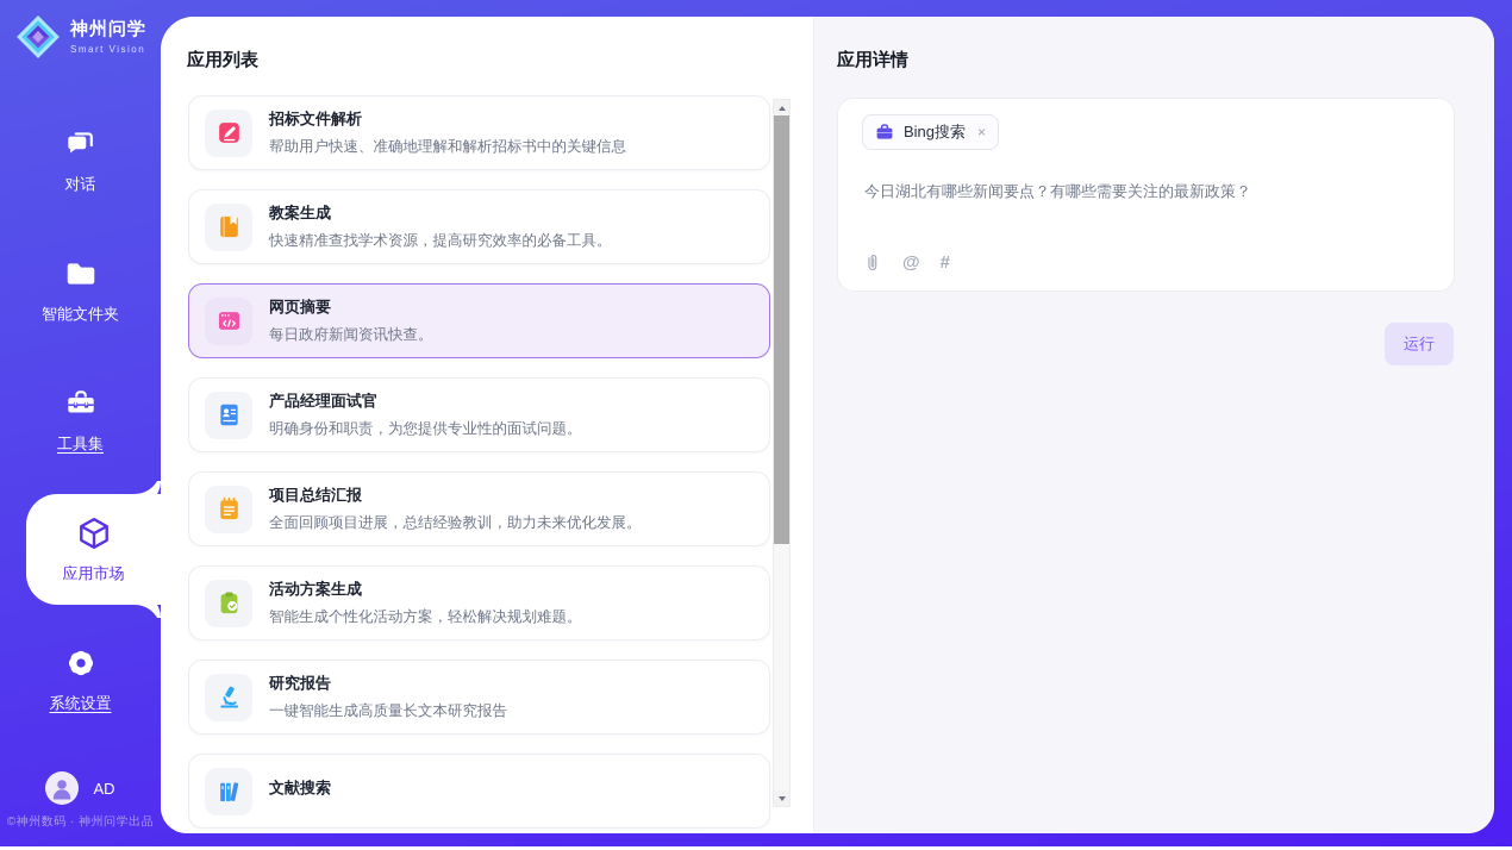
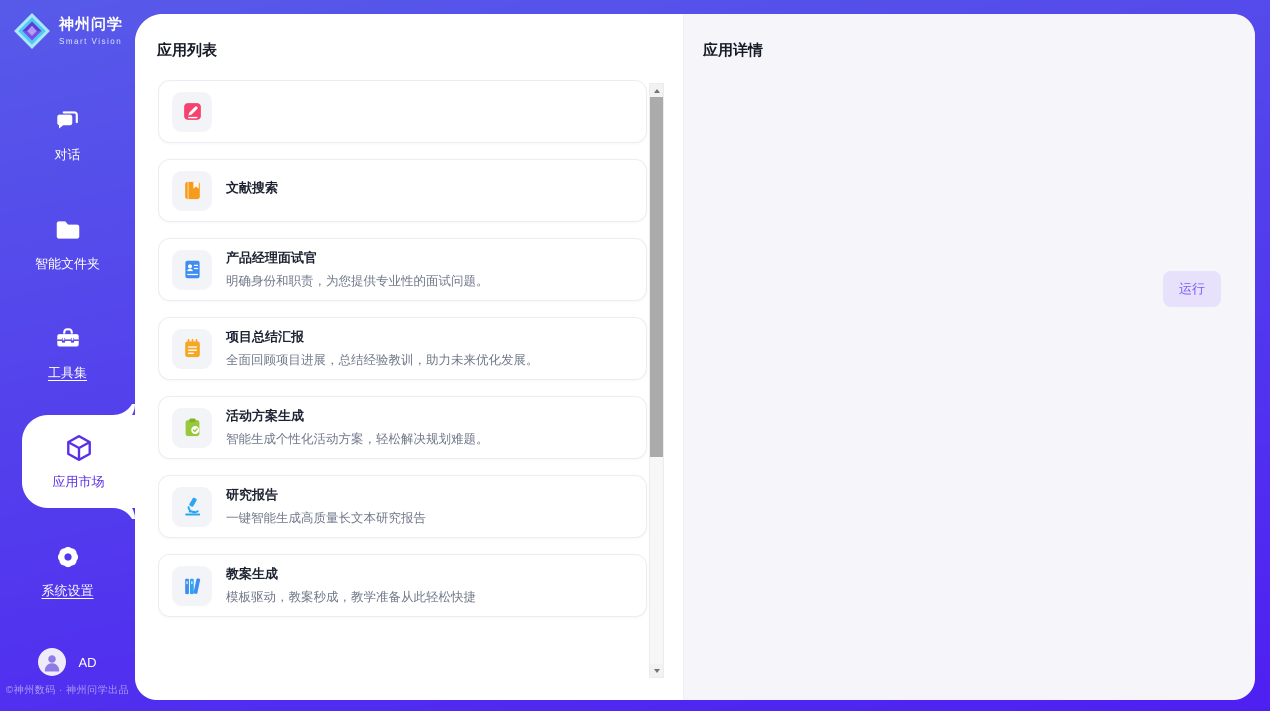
  神州问学
  Smart Vision
  对话
  智能文件夹
  工具集
  应用市场
  系统设置
  AD
  ©神州数码 · 神州问学出品
  应用列表
- 招标文件解析
- 帮助用户快速、准确地理解和解析招标书中的关键信息
- 教案生成
+ 文献搜索
- 快速精准查找学术资源，提高研究效率的必备工具。
- 网页摘要
- 每日政府新闻资讯快查。
  产品经理面试官
  明确身份和职责，为您提供专业性的面试问题。
  项目总结汇报
  全面回顾项目进展，总结经验教训，助力未来优化发展。
  活动方案生成
  智能生成个性化活动方案，轻松解决规划难题。
  研究报告
  一键智能生成高质量长文本研究报告
- 文献搜索
+ 教案生成
+ 模板驱动，教案秒成，教学准备从此轻松快捷
  应用详情
- Bing搜索
- ×
- 今日湖北有哪些新闻要点？有哪些需要关注的最新政策？
- @
- #
  运行
